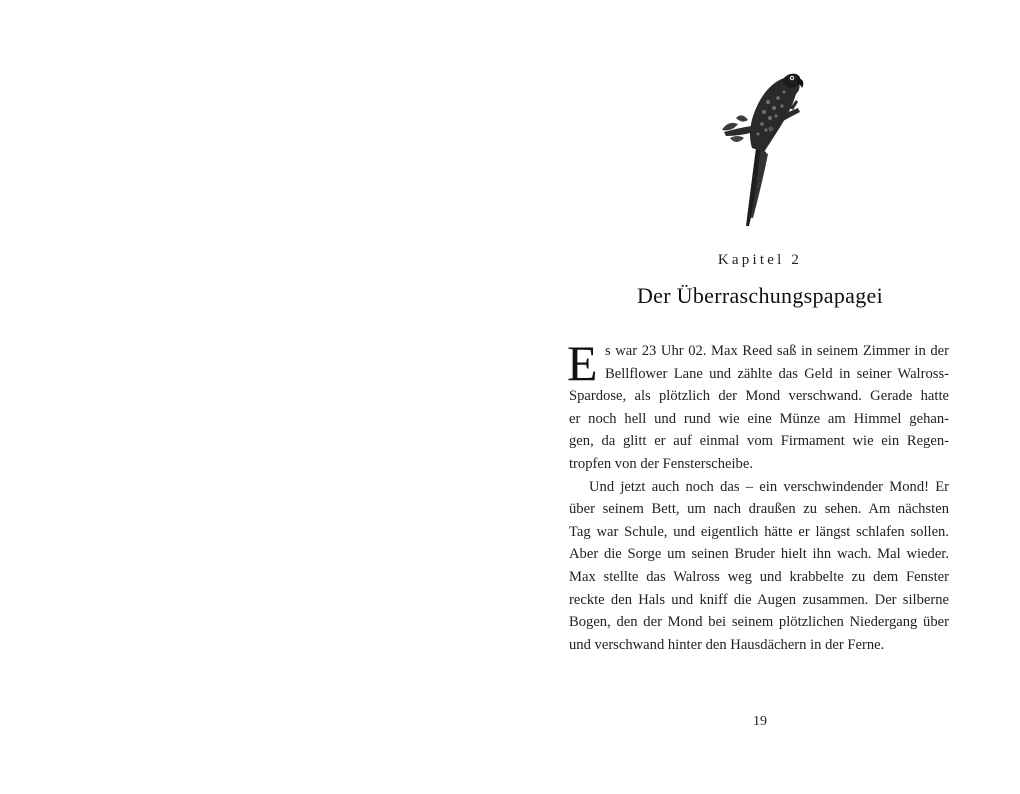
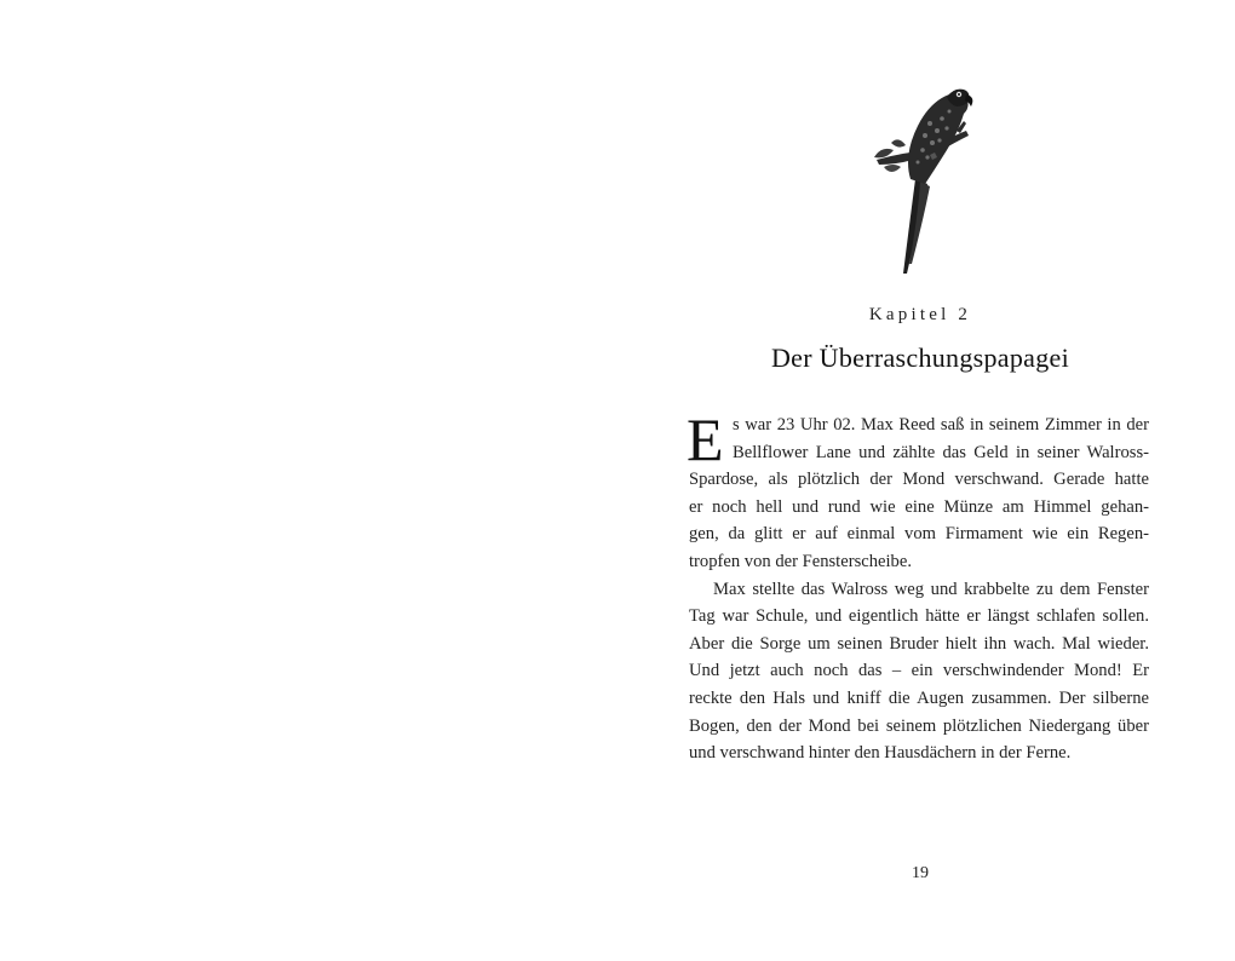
  Kapitel 2
  Der Überraschungspapagei
  E
  s war 23 Uhr 02. Max Reed saß in seinem Zimmer in der
  Bellflower Lane und zählte das Geld in seiner Walross-
  Spardose, als plötzlich der Mond verschwand. Gerade hatte
  er noch hell und rund wie eine Münze am Himmel gehan-
  gen, da glitt er auf einmal vom Firmament wie ein Regen-
  tropfen von der Fensterscheibe.
- Und jetzt auch noch das – ein verschwindender Mond! Er
+ Max stellte das Walross weg und krabbelte zu dem Fenster
- über seinem Bett, um nach draußen zu sehen. Am nächsten
  Tag war Schule, und eigentlich hätte er längst schlafen sollen.
  Aber die Sorge um seinen Bruder hielt ihn wach. Mal wieder.
- Max stellte das Walross weg und krabbelte zu dem Fenster
+ Und jetzt auch noch das – ein verschwindender Mond! Er
  reckte den Hals und kniff die Augen zusammen. Der silberne
  Bogen, den der Mond bei seinem plötzlichen Niedergang über
  und verschwand hinter den Hausdächern in der Ferne.
  19
